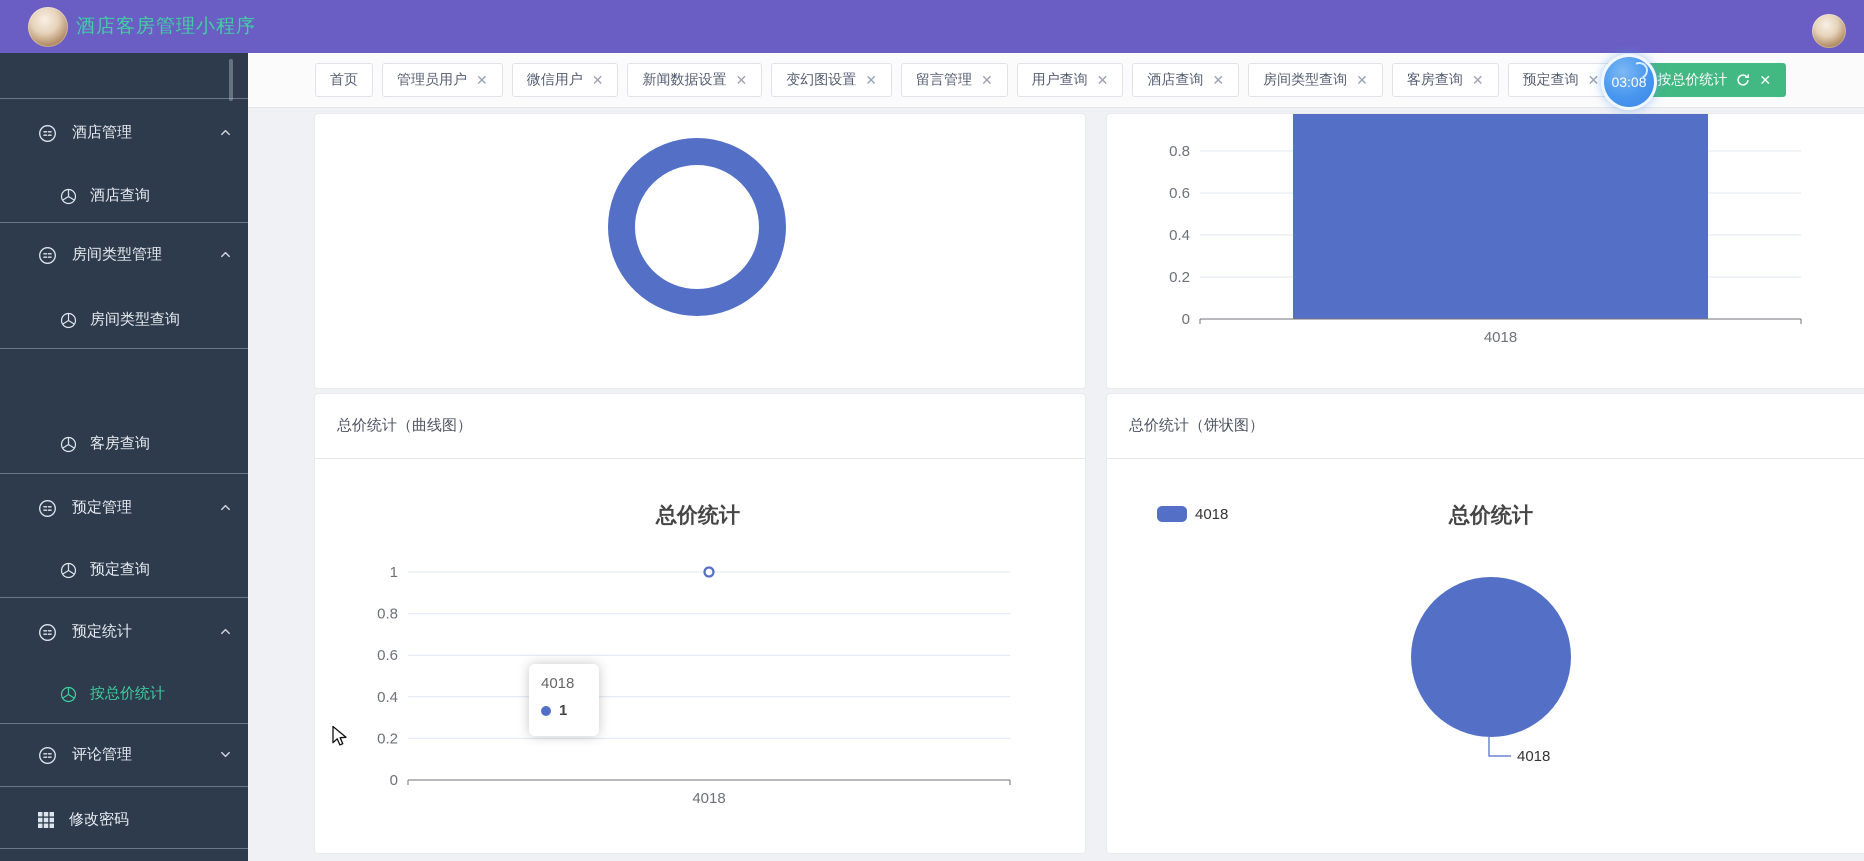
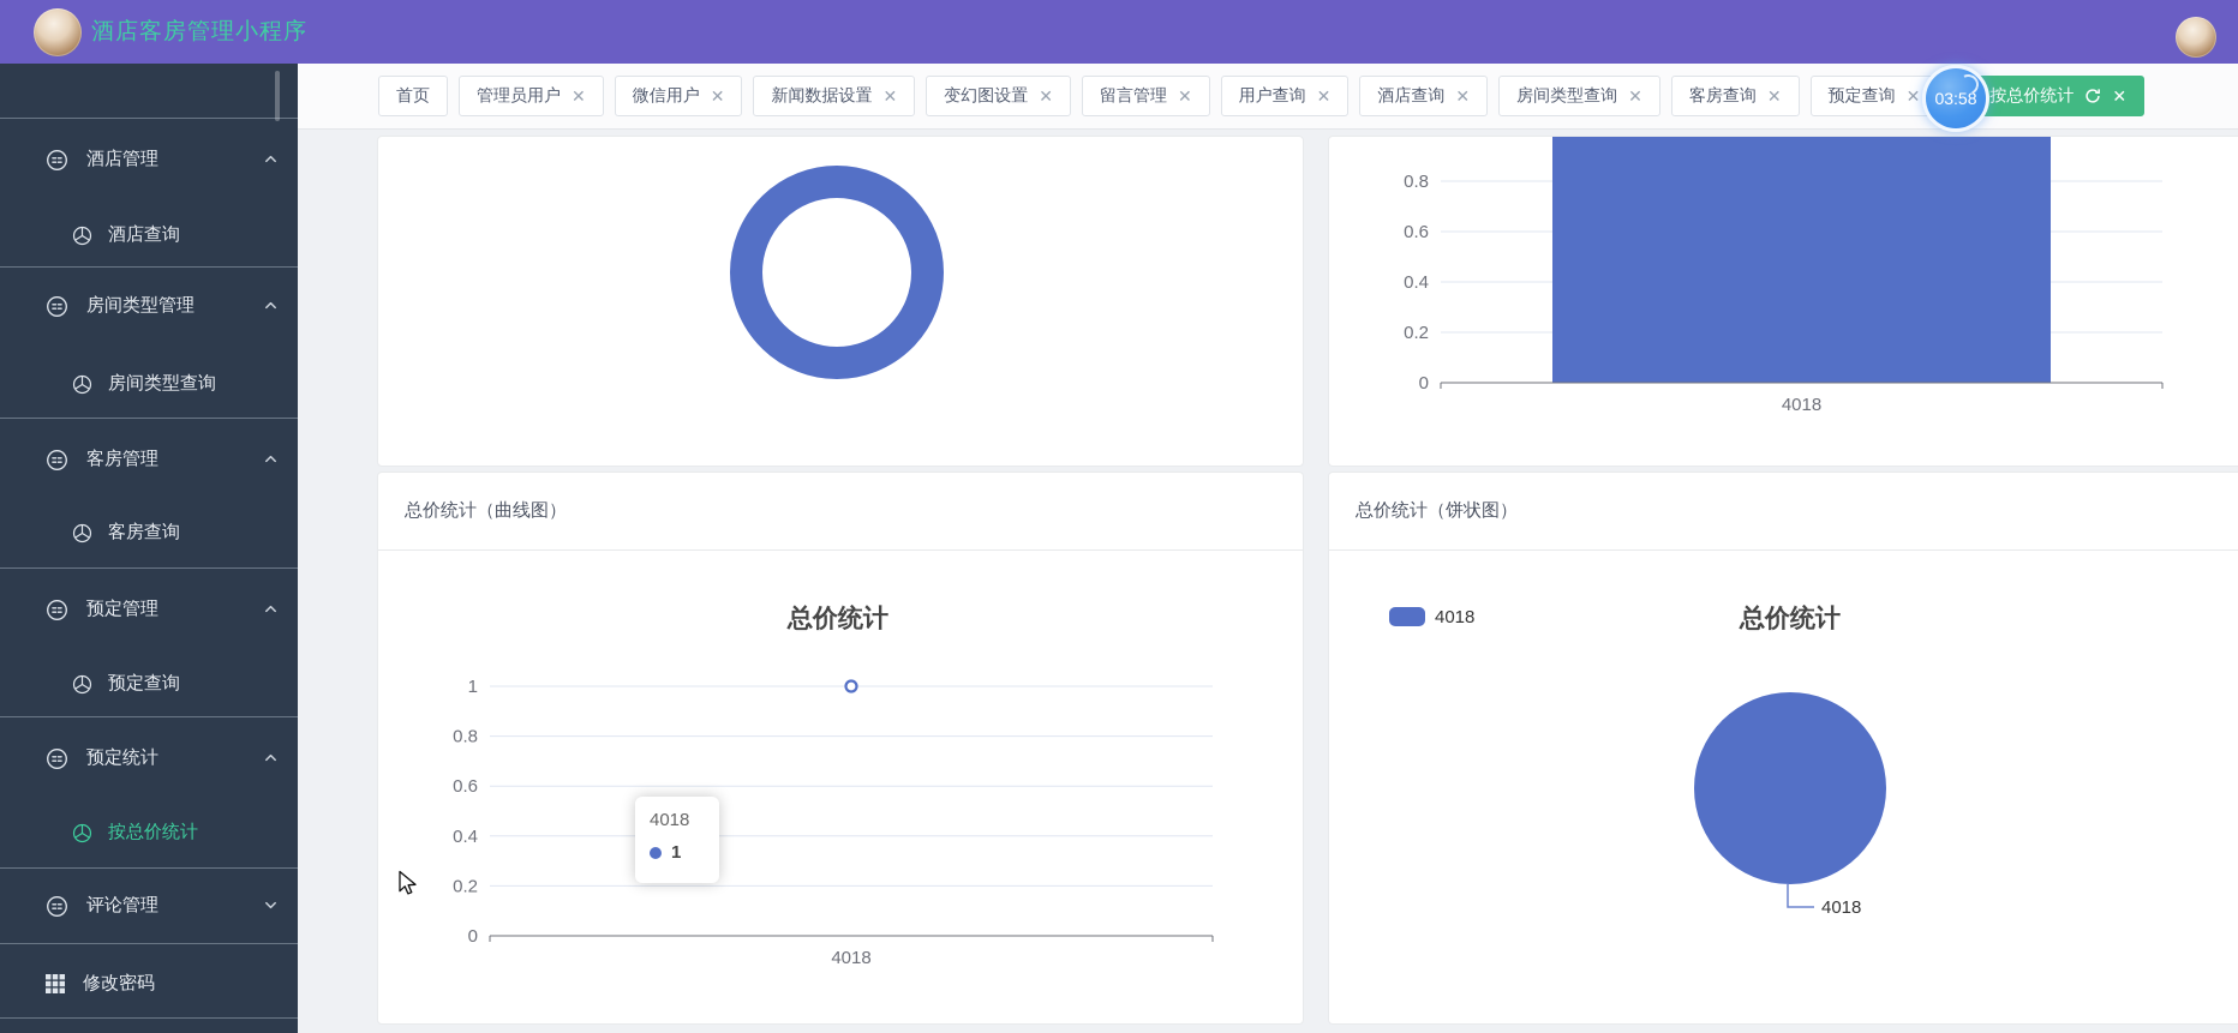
  酒店客房管理小程序
  酒店管理
  酒店查询
  房间类型管理
  房间类型查询
+ 客房管理
  客房查询
  预定管理
  预定查询
  预定统计
  按总价统计
  评论管理
  修改密码
  首页
  管理员用户
  ✕
  微信用户
  ✕
  新闻数据设置
  ✕
  变幻图设置
  ✕
  留言管理
  ✕
  用户查询
  ✕
  酒店查询
  ✕
  房间类型查询
  ✕
  客房查询
  ✕
  预定查询
  ✕
  按总价统计
  ✕
- 03:08
+ 03:58
  0.8
  0.6
  0.4
  0.2
  0
  4018
  总价统计（曲线图）
  总价统计
  1
  0.8
  0.6
  0.4
  0.2
  0
  4018
  4018
  1
  总价统计（饼状图）
  4018
  总价统计
  4018
